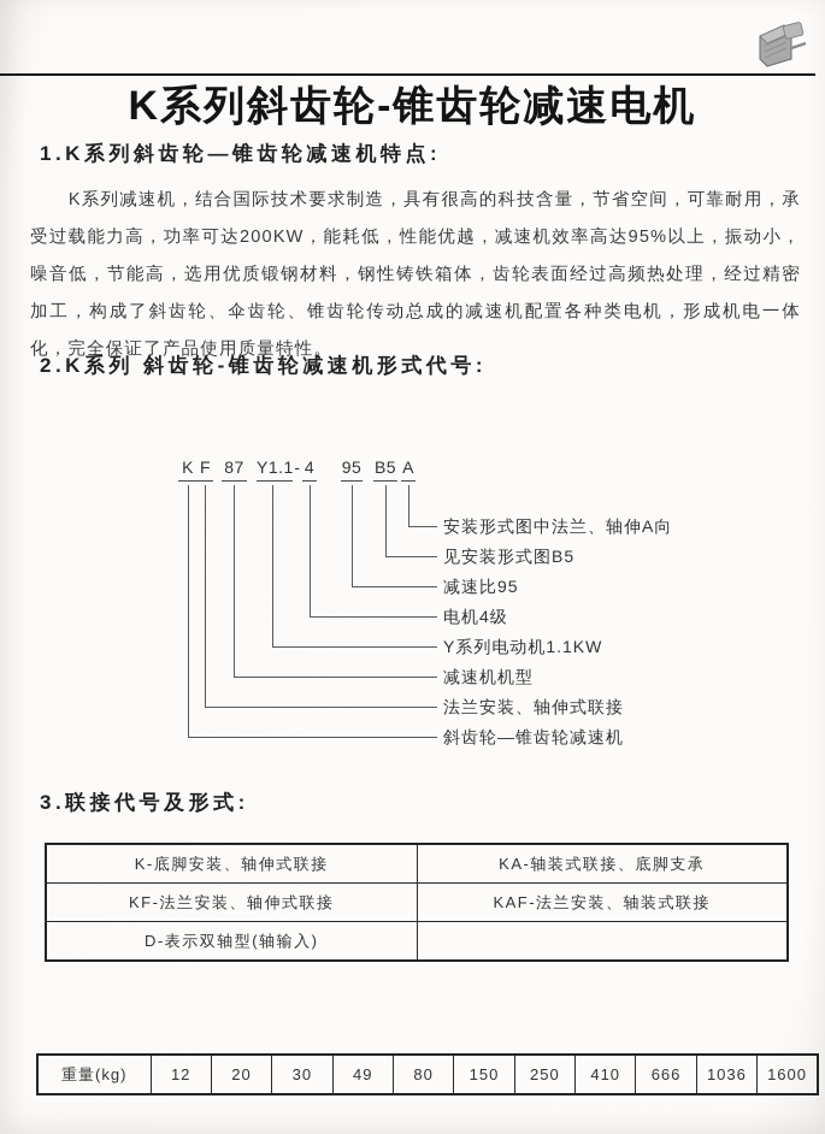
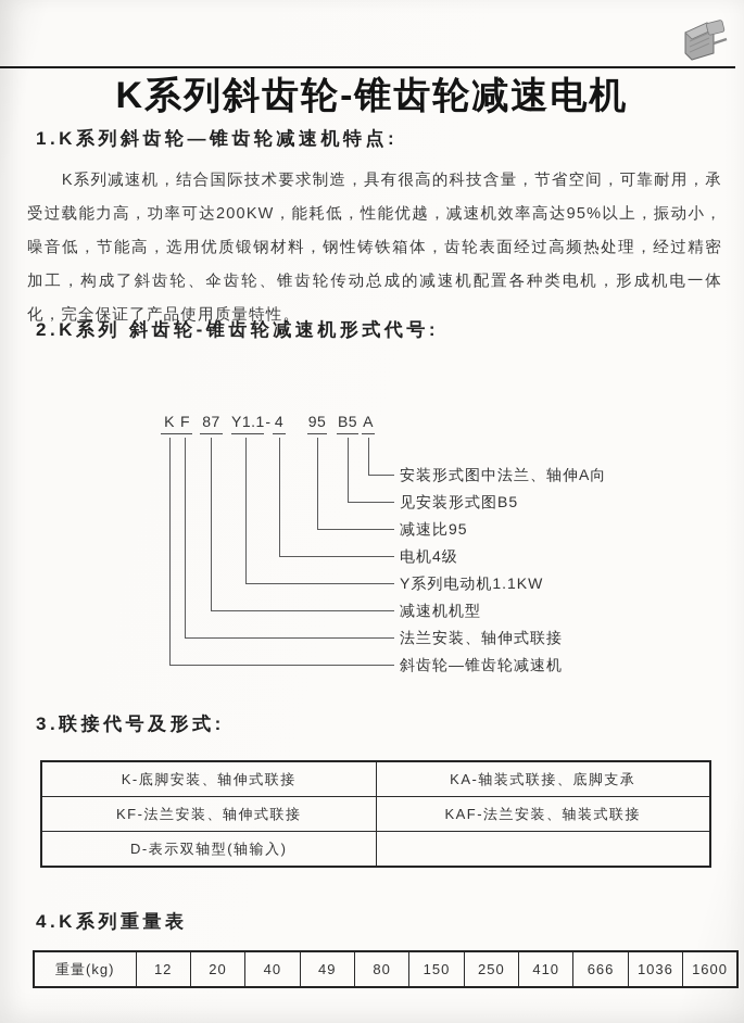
  K系列斜齿轮-锥齿轮减速电机
  1.K系列斜齿轮—锥齿轮减速机特点:
  K系列减速机，结合国际技术要求制造，具有很高的科技含量，节省空间，可靠耐用，承受过载能力高，功率可达200KW，能耗低，性能优越，减速机效率高达95%以上，振动小，噪音低，节能高，选用优质锻钢材料，钢性铸铁箱体，齿轮表面经过高频热处理，经过精密加工，构成了斜齿轮、伞齿轮、锥齿轮传动总成的减速机配置各种类电机，形成机电一体化，完全保证了产品使用质量特性。
  2.K系列 斜齿轮-锥齿轮减速机形式代号:
  K
  F
  87
  Y1.1
  -
  4
  95
  B5
  A
  安装形式图中法兰、轴伸A向
  见安装形式图B5
  减速比95
  电机4级
  Y系列电动机1.1KW
  减速机机型
  法兰安装、轴伸式联接
  斜齿轮—锥齿轮减速机
  3.联接代号及形式:
  K-底脚安装、轴伸式联接	KA-轴装式联接、底脚支承
  KF-法兰安装、轴伸式联接	KAF-法兰安装、轴装式联接
  D-表示双轴型(轴输入)
+ 4.K系列重量表
- 重量(kg)	12	20	30	49	80	150	250	410	666	1036	1600
+ 重量(kg)	12	20	40	49	80	150	250	410	666	1036	1600
